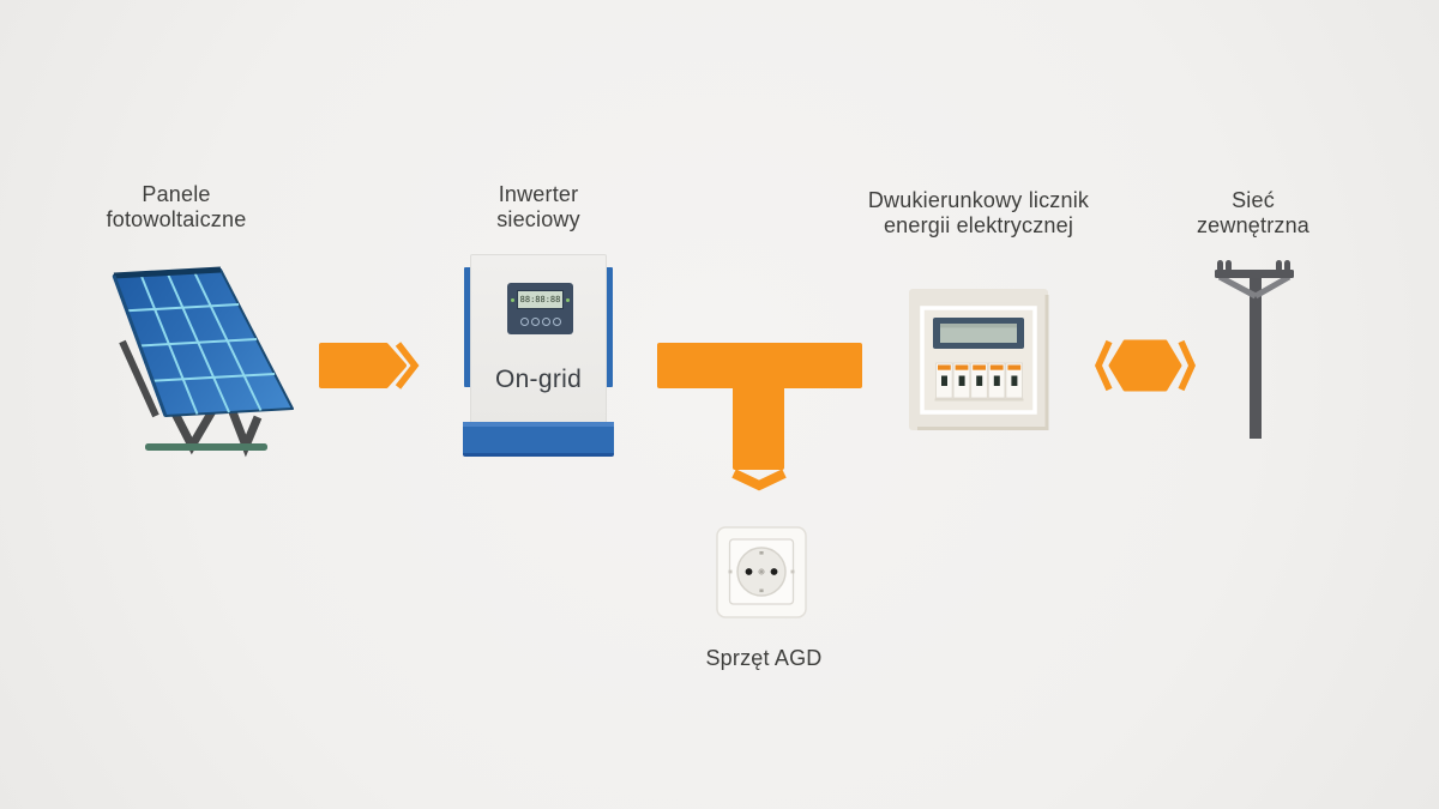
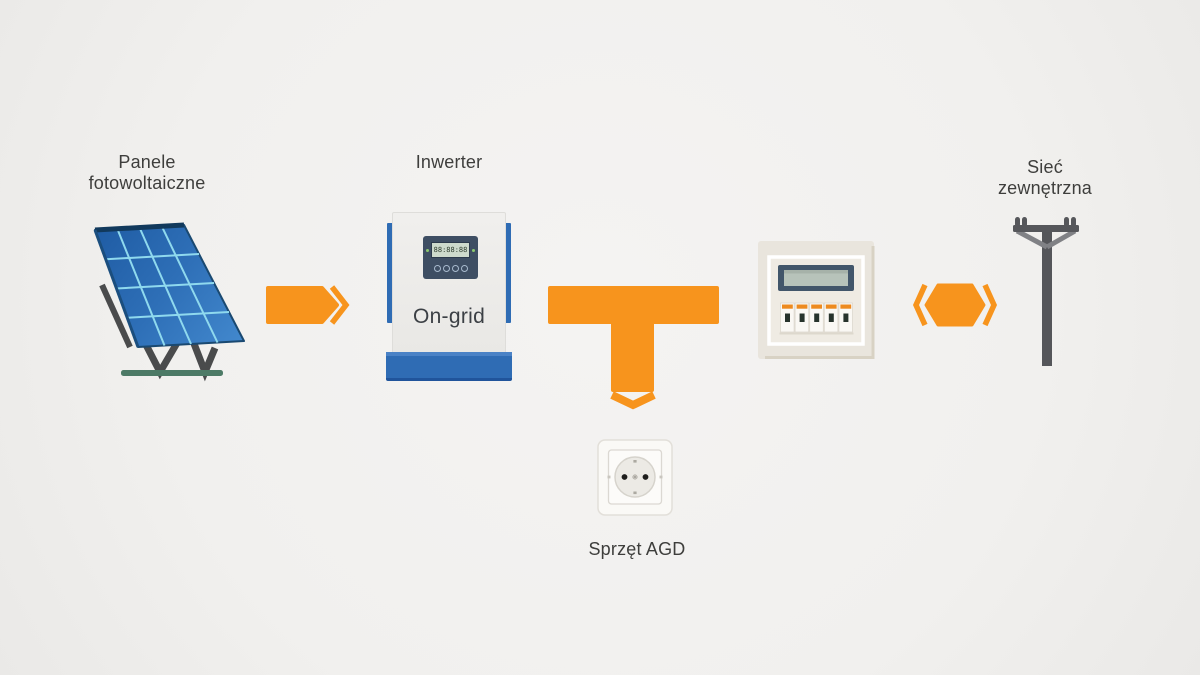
  Panele
  fotowoltaiczne
  Inwerter
- sieciowy
- Dwukierunkowy licznik
- energii elektrycznej
  Sieć
  zewnętrzna
  Sprzęt AGD
  88:88:88
  On-grid
